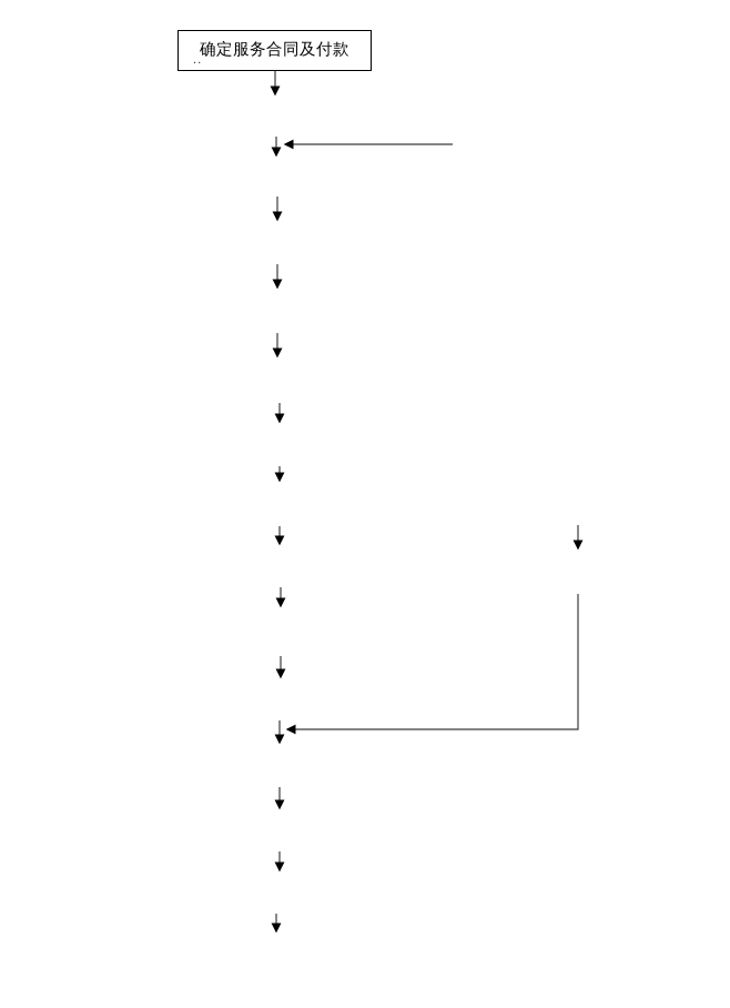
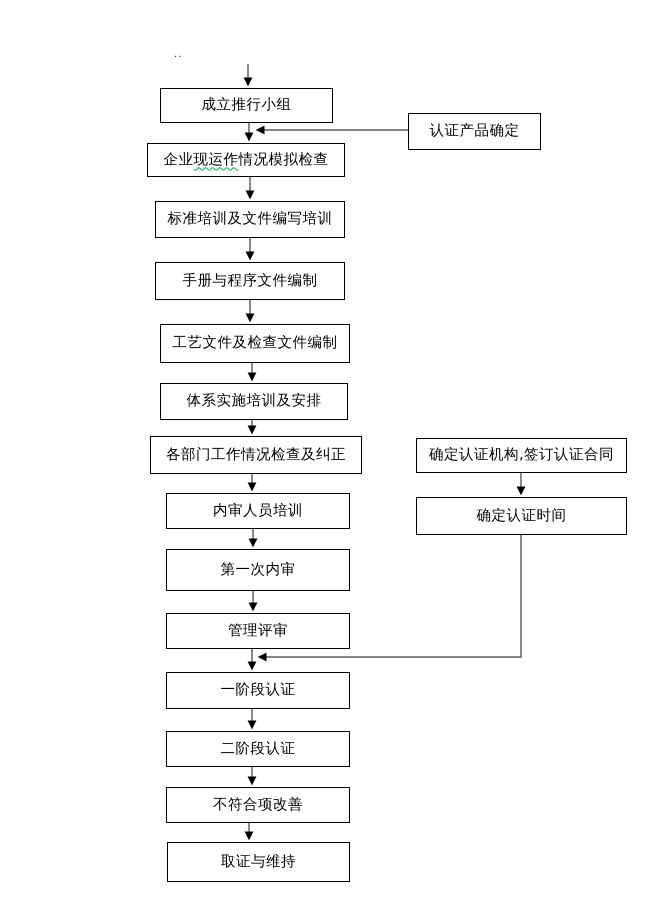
- 确定服务合同及付款
  ..
+ 成立推行小组
+ 认证产品确定
+ 企业
+ 现运作
+ 情况模拟检查
+ 标准培训及文件编写培训
+ 手册与程序文件编制
+ 工艺文件及检查文件编制
+ 体系实施培训及安排
+ 各部门工作情况检查及纠正
+ 确定认证机构,签订认证合同
+ 确定认证时间
+ 内审人员培训
+ 第一次内审
+ 管理评审
+ 一阶段认证
+ 二阶段认证
+ 不符合项改善
+ 取证与维持
